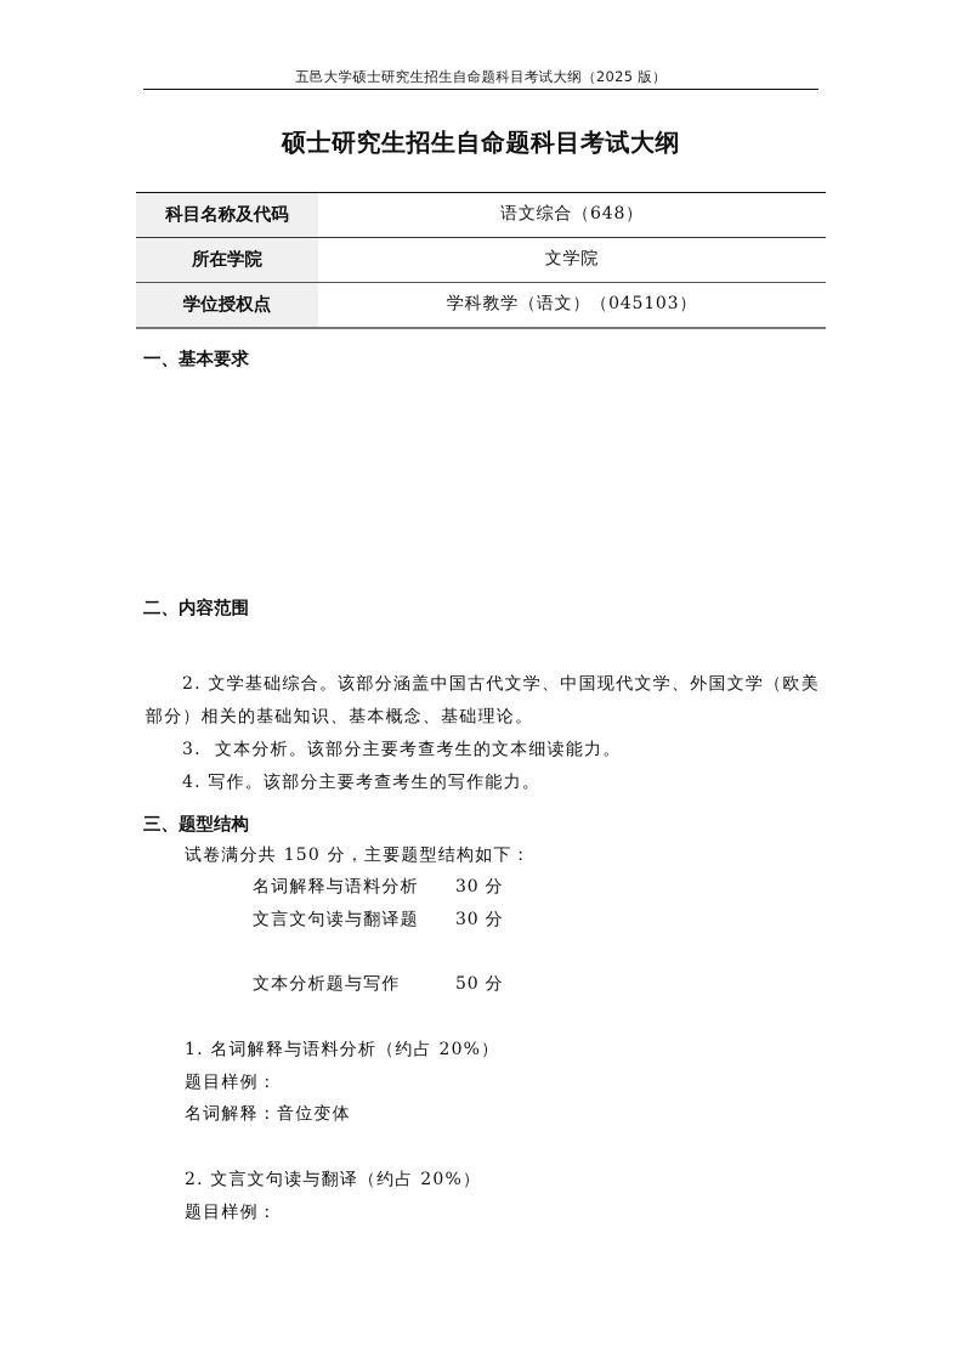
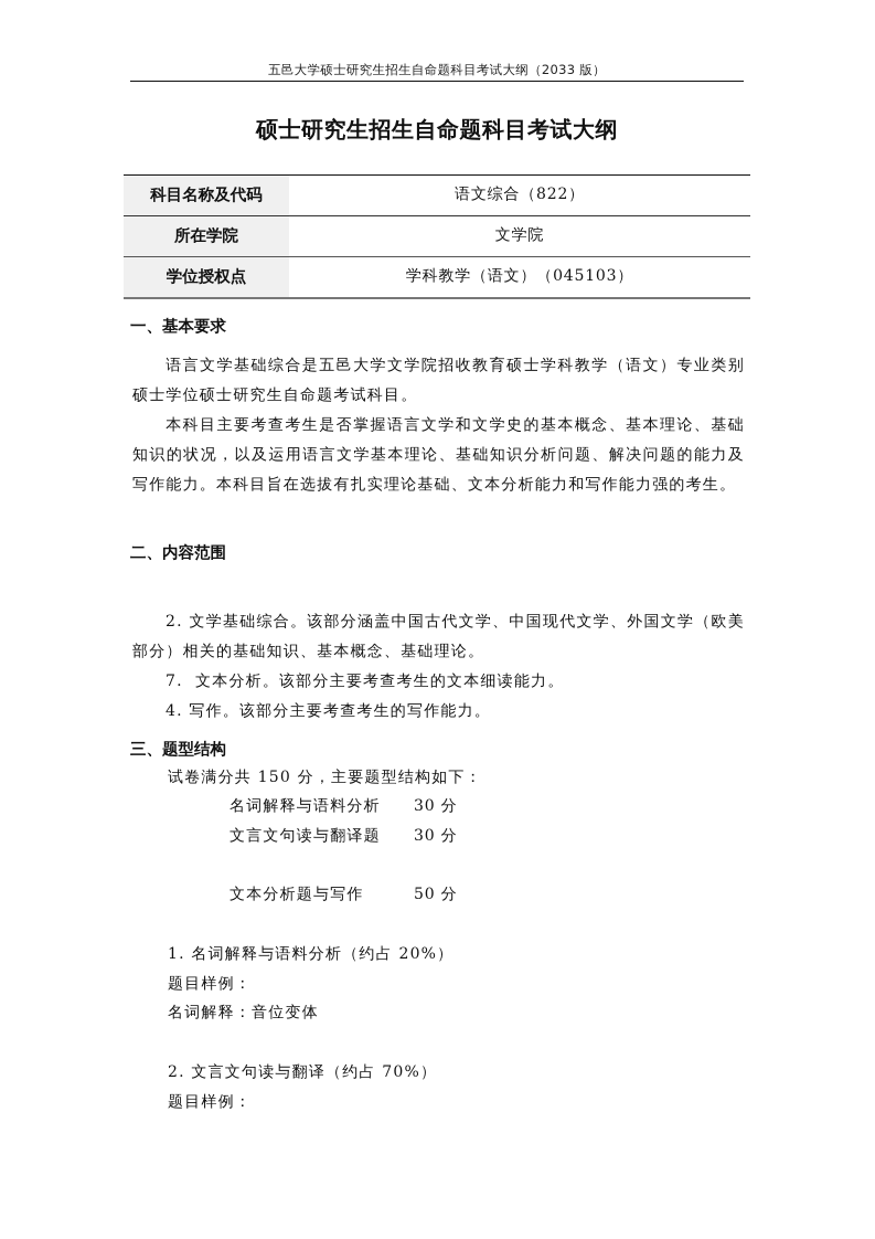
- 五邑大学硕士研究生招生自命题科目考试大纲（2025 版）
+ 五邑大学硕士研究生招生自命题科目考试大纲（2033 版）
  硕士研究生招生自命题科目考试大纲
- 科目名称及代码	语文综合（648）
+ 科目名称及代码	语文综合（822）
  所在学院	文学院
  学位授权点	学科教学（语文）（045103）
  一、基本要求
+ 语言文学基础综合是五邑大学文学院招收教育硕士学科教学（语文）专业类别硕士学位硕士研究生自命题考试科目。
+ 本科目主要考查考生是否掌握语言文学和文学史的基本概念、基本理论、基础知识的状况，以及运用语言文学基本理论、基础知识分析问题、解决问题的能力及写作能力。本科目旨在选拔有扎实理论基础、文本分析能力和写作能力强的考生。
  二、内容范围
  2. 文学基础综合。该部分涵盖中国古代文学、中国现代文学、外国文学（欧美部分）相关的基础知识、基本概念、基础理论。
- 3. 文本分析。该部分主要考查考生的文本细读能力。
+ 7. 文本分析。该部分主要考查考生的文本细读能力。
  4. 写作。该部分主要考查考生的写作能力。
  三、题型结构
  试卷满分共 150 分，主要题型结构如下：
  名词解释与语料分析
  30 分
  文言文句读与翻译题
  30 分
  文本分析题与写作
  50 分
  1. 名词解释与语料分析（约占 20%）
  题目样例：
  名词解释：音位变体
- 2. 文言文句读与翻译（约占 20%）
+ 2. 文言文句读与翻译（约占 70%）
  题目样例：
